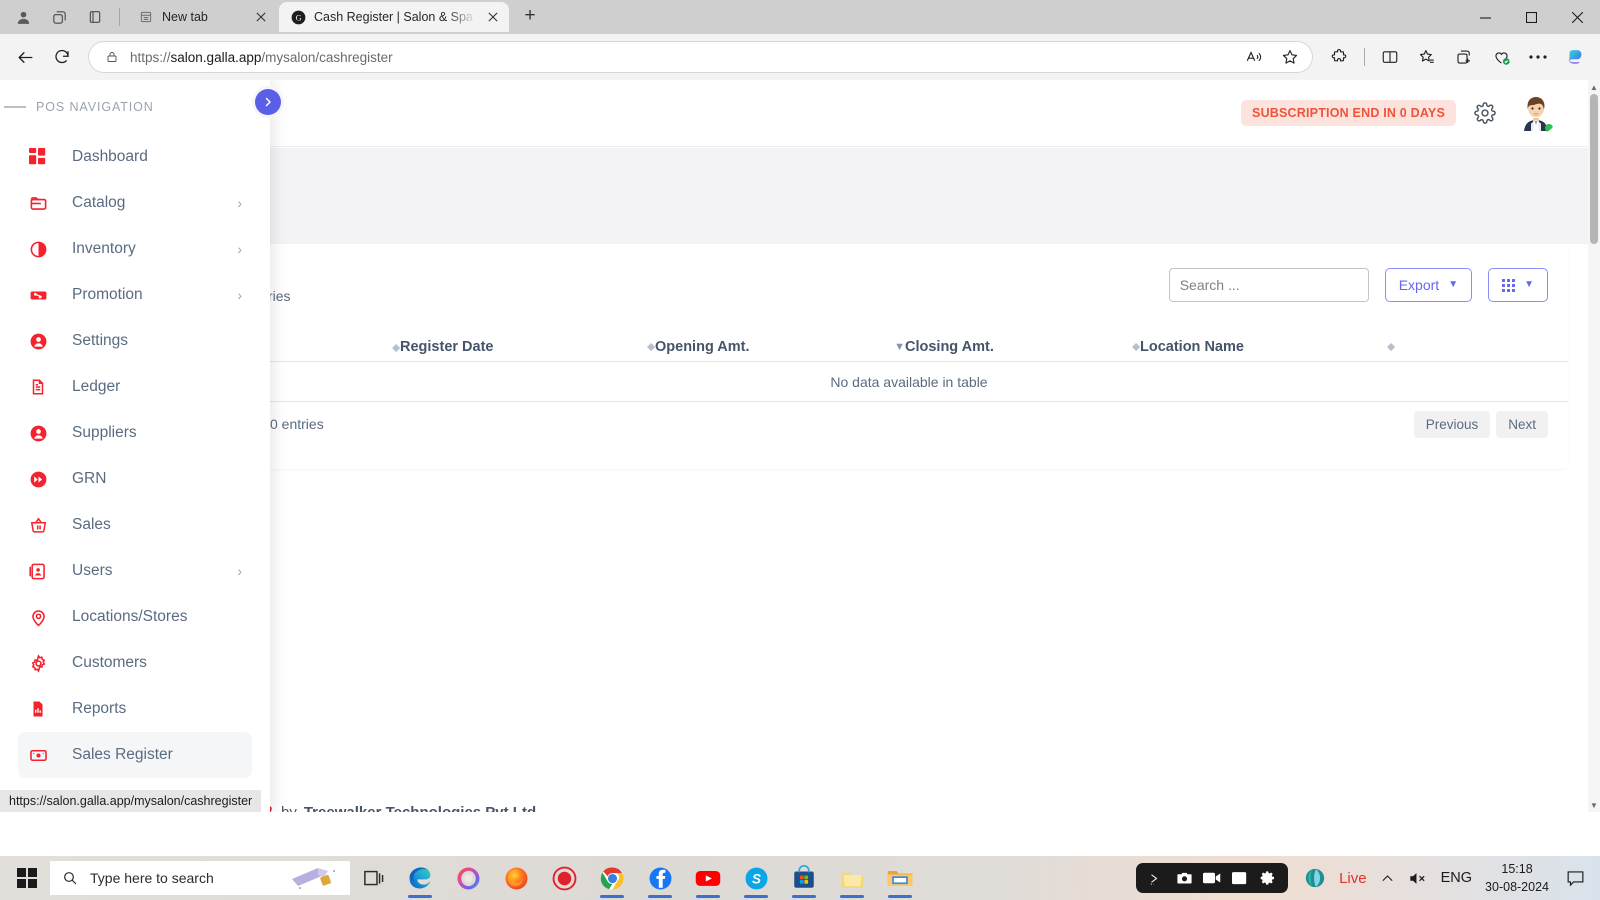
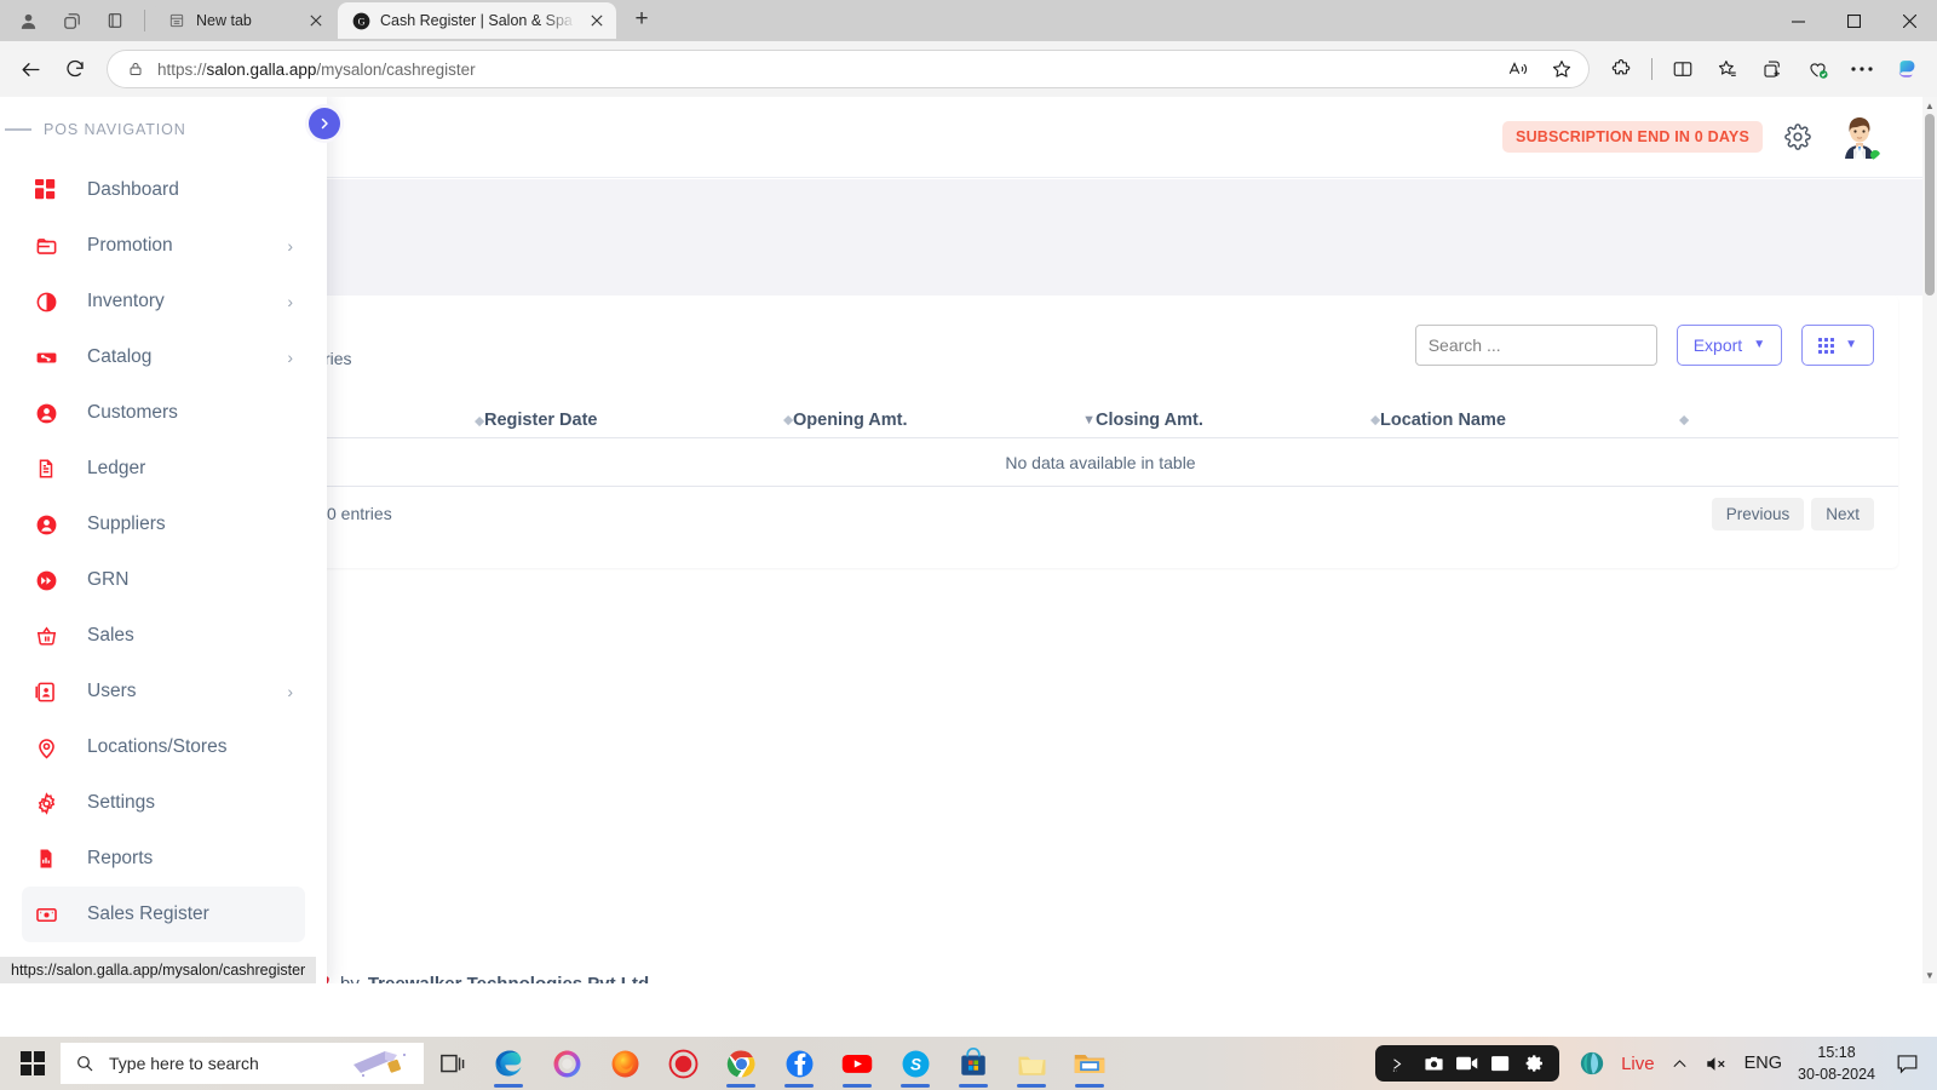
  New tab
  G
  Cash Register | Salon & Spa
  +
  https://salon.galla.app/mysalon/cashregister
  SUBSCRIPTION END IN 0 DAYS
  ries
  Search ...
  Export
  ▼
  ▼
  ⬥
  Register Date
  ⬥
  Opening Amt.
  ▼
  Closing Amt.
  ⬥
  Location Name
  ⬥
  No data available in table
  0 entries
  Previous
  Next
  POS NAVIGATION
  Dashboard
- Catalog
+ Promotion
  ›
  Inventory
  ›
- Promotion
+ Catalog
  ›
- Settings
+ Customers
  Ledger
  Suppliers
  GRN
  Sales
  Users
  ›
  Locations/Stores
- Customers
+ Settings
  Reports
  Sales Register
  https://salon.galla.app/mysalon/cashregister
  ▲
  ▼
  Type here to search
  S
  Live
  ENG
  15:18
  30-08-2024
